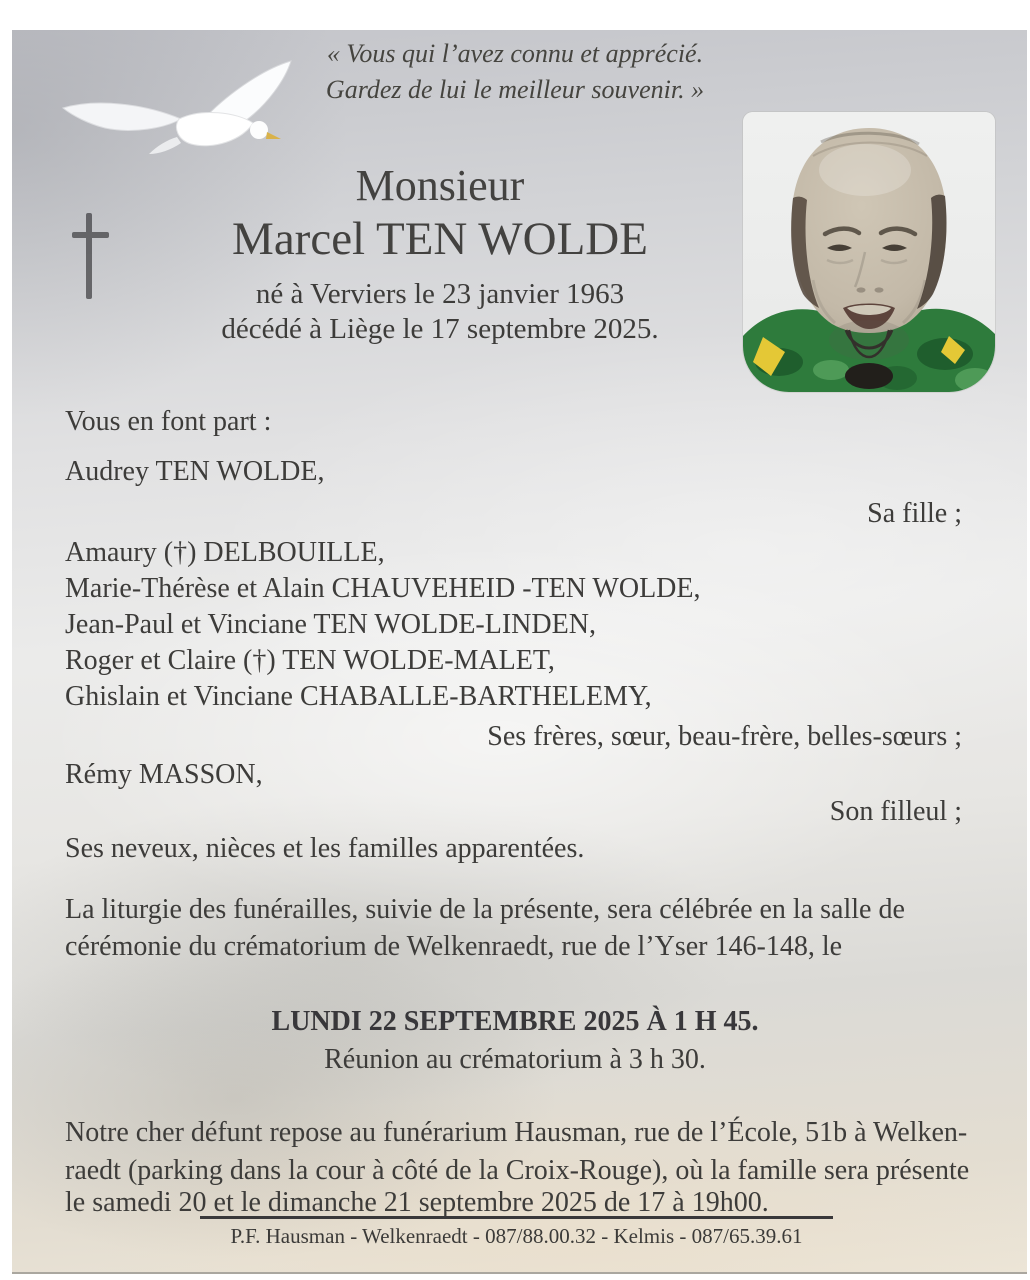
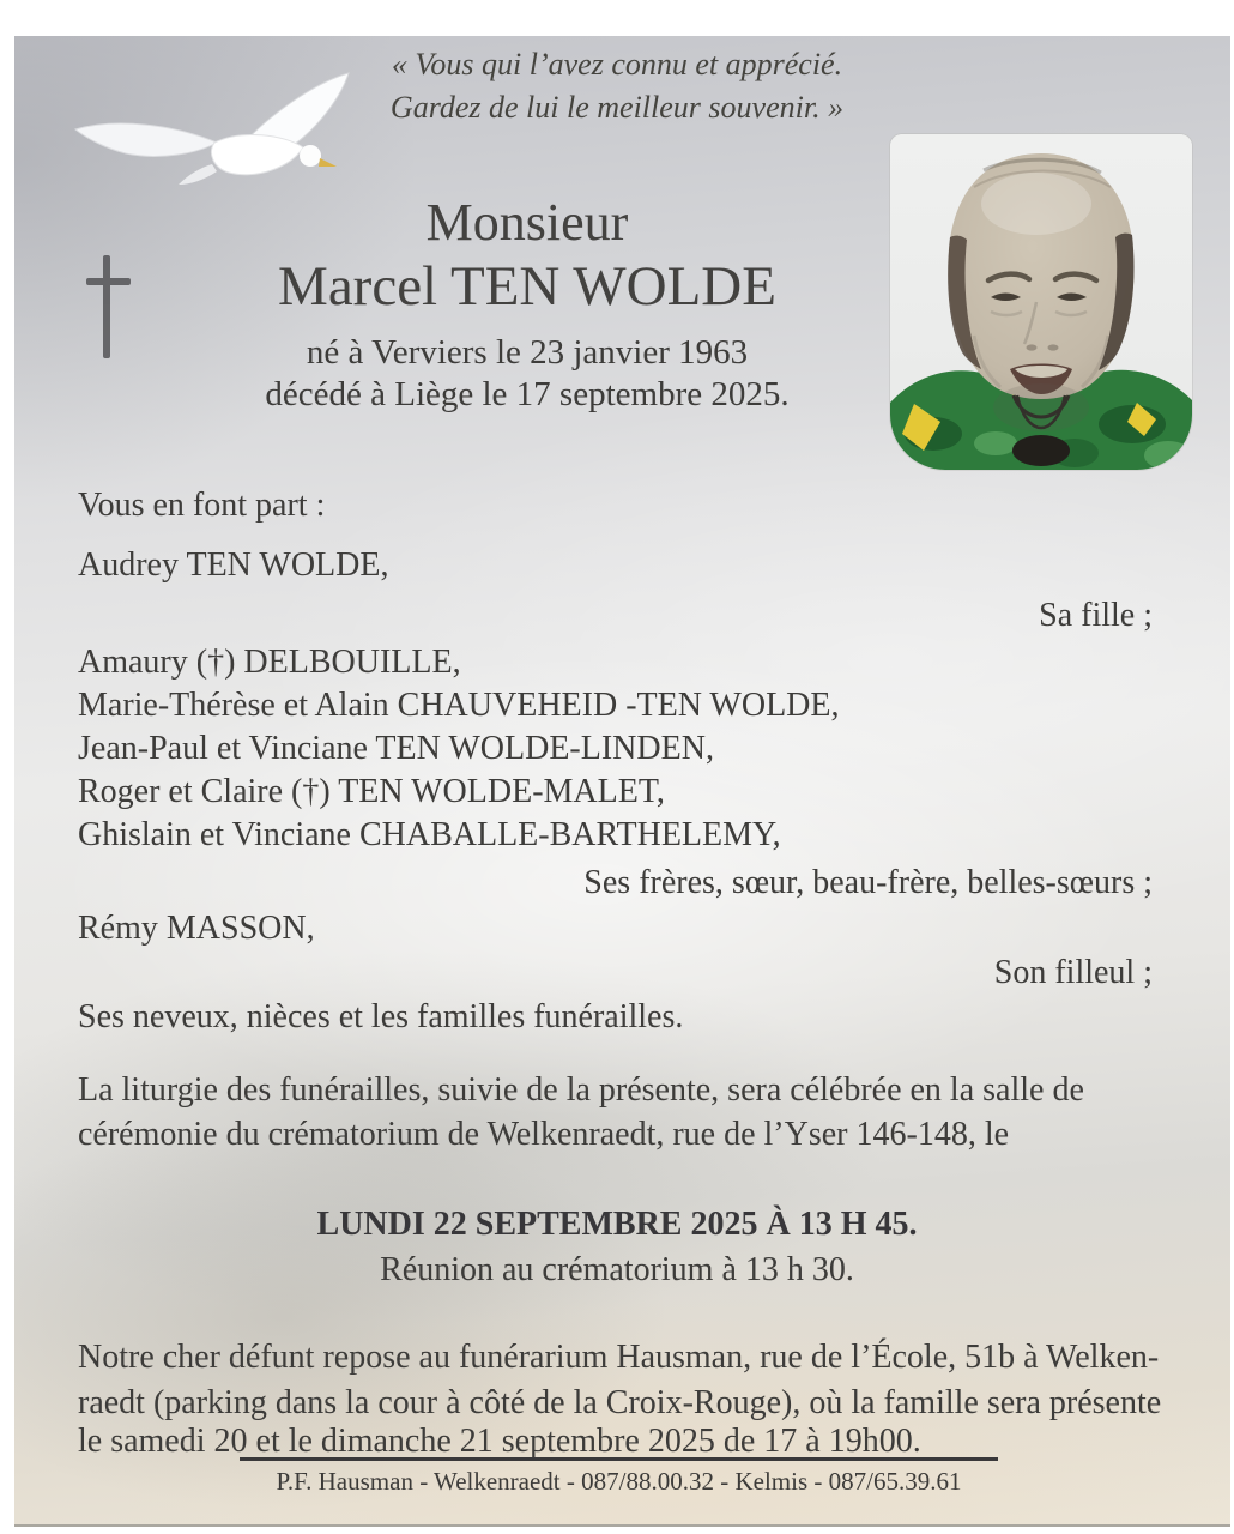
  « Vous qui l’avez connu et apprécié.
  Gardez de lui le meilleur souvenir. »
  Monsieur
  Marcel TEN WOLDE
  né à Verviers le 23 janvier 1963
  décédé à Liège le 17 septembre 2025.
  Vous en font part :
  Audrey TEN WOLDE,
  Sa fille ;
  Amaury (†) DELBOUILLE,
  Marie-Thérèse et Alain CHAUVEHEID -TEN WOLDE,
  Jean-Paul et Vinciane TEN WOLDE-LINDEN,
  Roger et Claire (†) TEN WOLDE-MALET,
  Ghislain et Vinciane CHABALLE-BARTHELEMY,
  Ses frères, sœur, beau-frère, belles-sœurs ;
  Rémy MASSON,
  Son filleul ;
- Ses neveux, nièces et les familles apparentées.
+ Ses neveux, nièces et les familles funérailles.
  La liturgie des funérailles, suivie de la présente, sera célébrée en la salle de
  cérémonie du crématorium de Welkenraedt, rue de l’Yser 146-148, le
- LUNDI 22 SEPTEMBRE 2025 À 1 H 45.
+ LUNDI 22 SEPTEMBRE 2025 À 13 H 45.
- Réunion au crématorium à 3 h 30.
+ Réunion au crématorium à 13 h 30.
  Notre cher défunt repose au funérarium Hausman, rue de l’École, 51b à Welken-
  raedt (parking dans la cour à côté de la Croix-Rouge), où la famille sera présente
  le samedi 20 et le dimanche 21 septembre 2025 de 17 à 19h00.
  P.F. Hausman - Welkenraedt - 087/88.00.32 - Kelmis - 087/65.39.61
